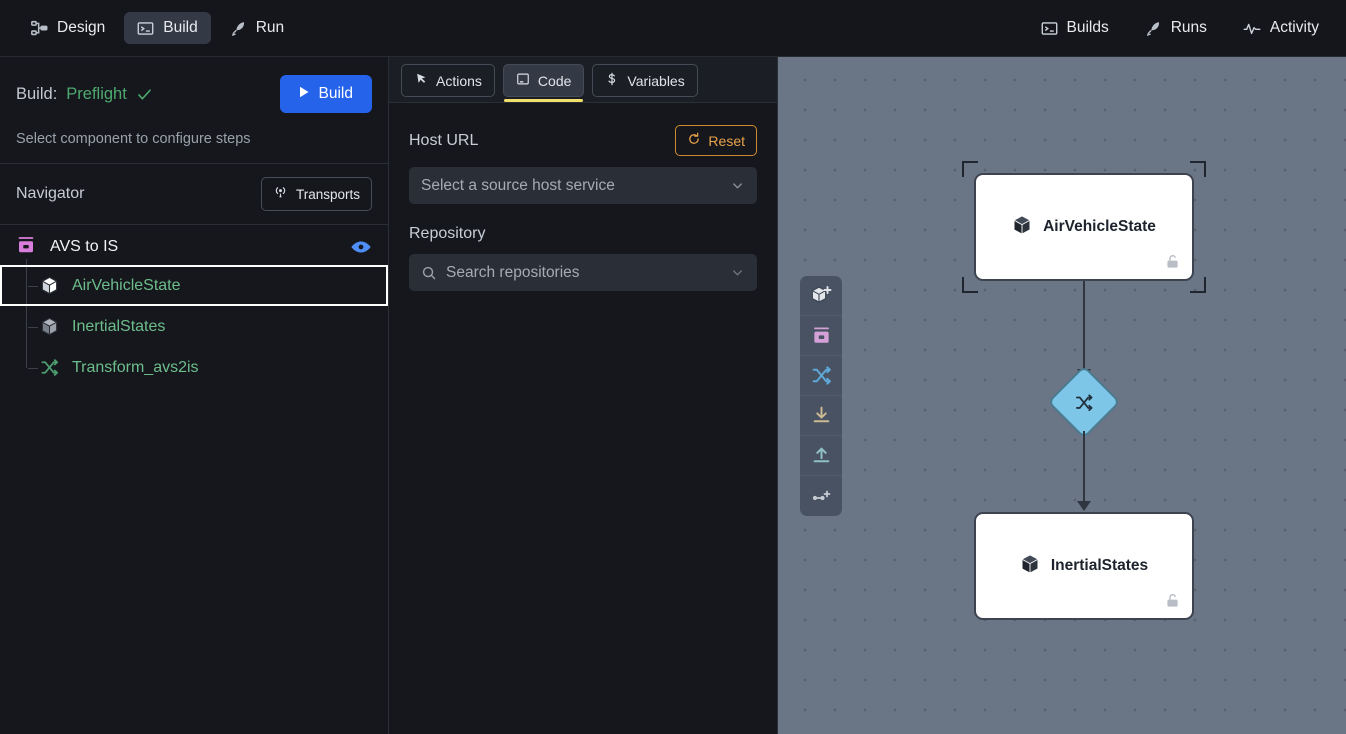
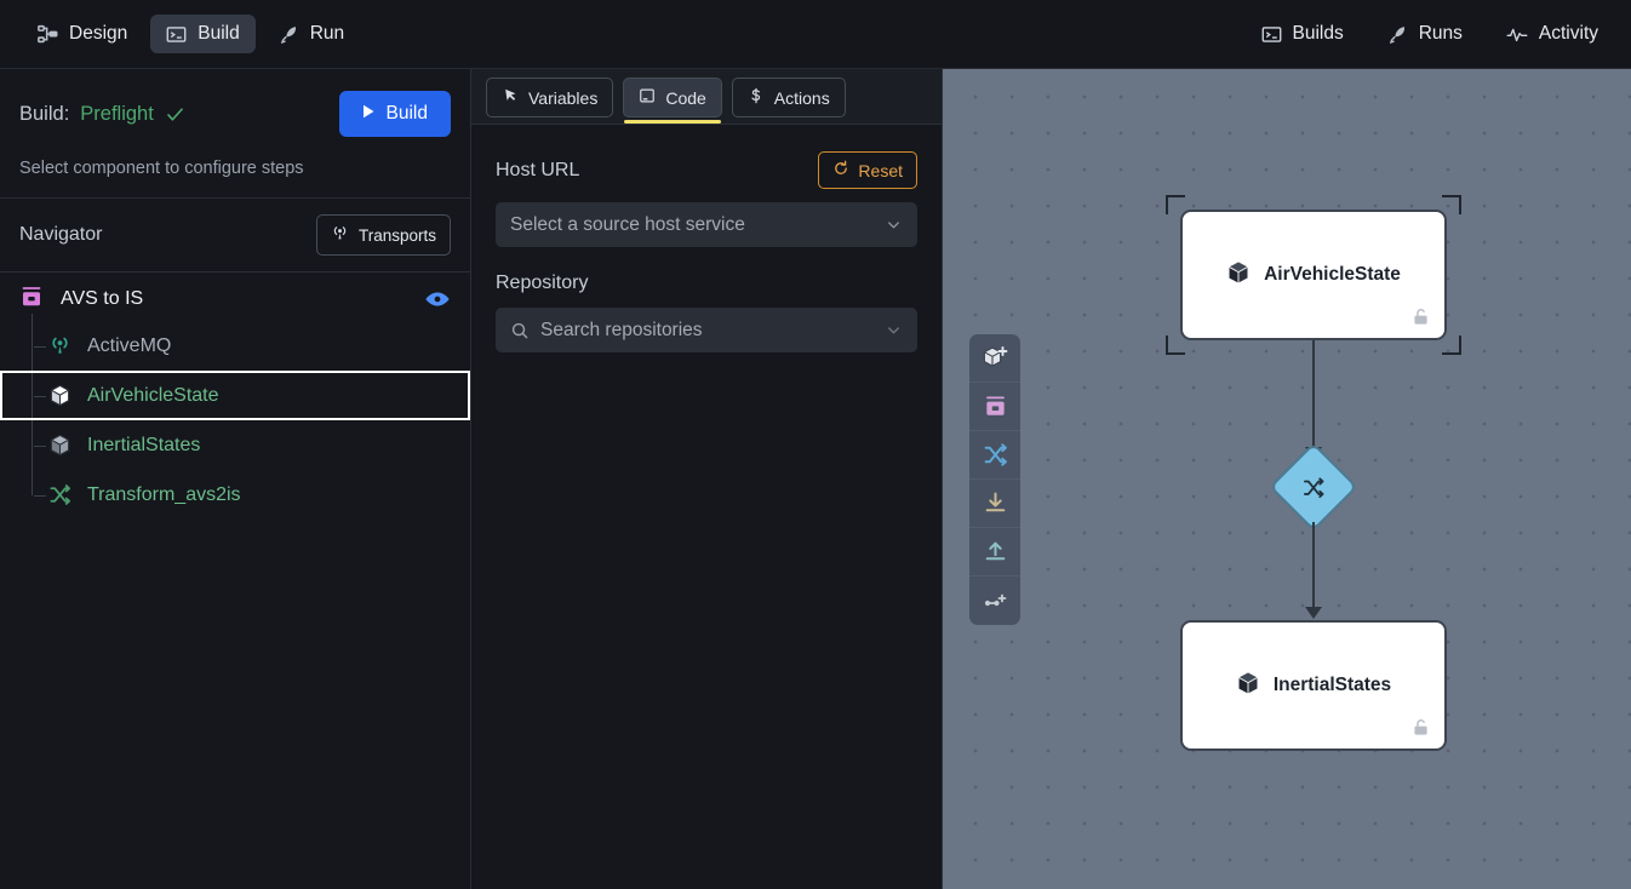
  Design
  Build
  Run
  Builds
  Runs
  Activity
  Build:
  Preflight
  Build
  Select component to configure steps
  Navigator
  Transports
  AVS to IS
+ ActiveMQ
  AirVehicleState
  InertialStates
  Transform_avs2is
- Actions
+ Variables
  Code
- Variables
+ Actions
  Host URL
  Reset
  Select a source host service
  Repository
  Search repositories
  AirVehicleState
  InertialStates
